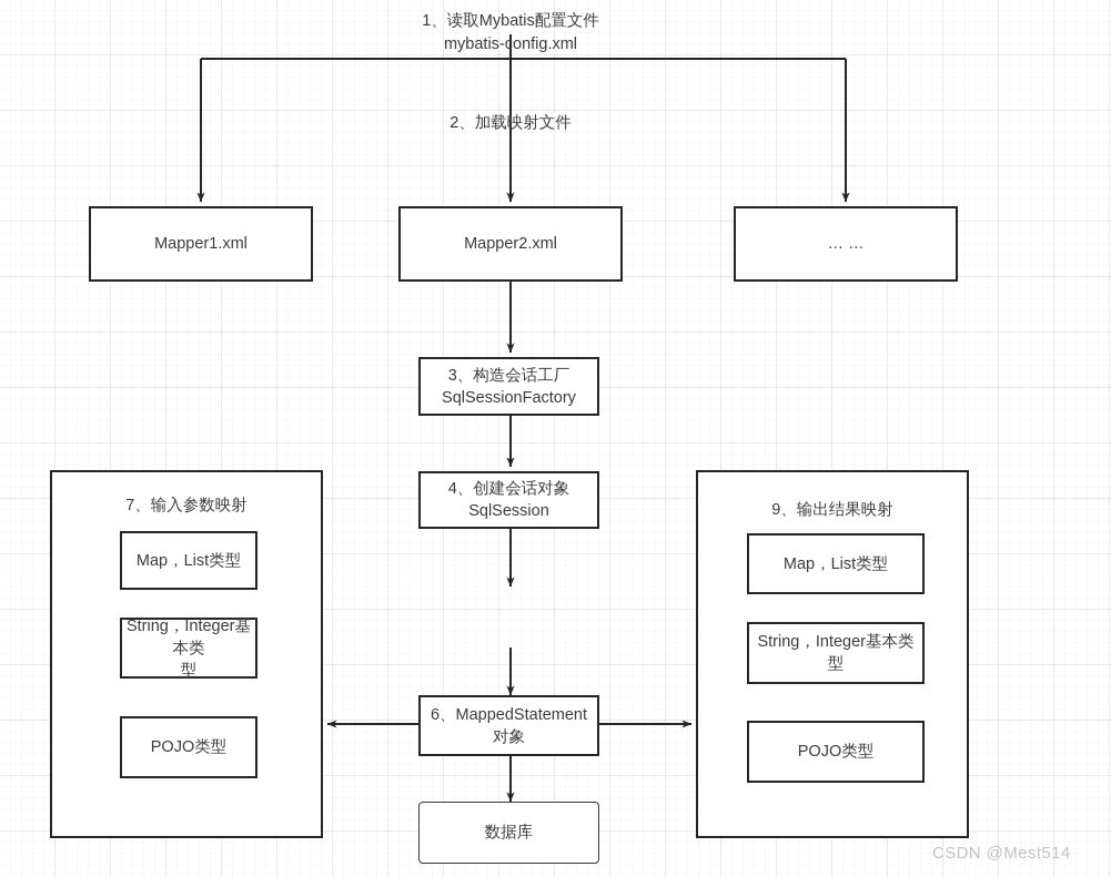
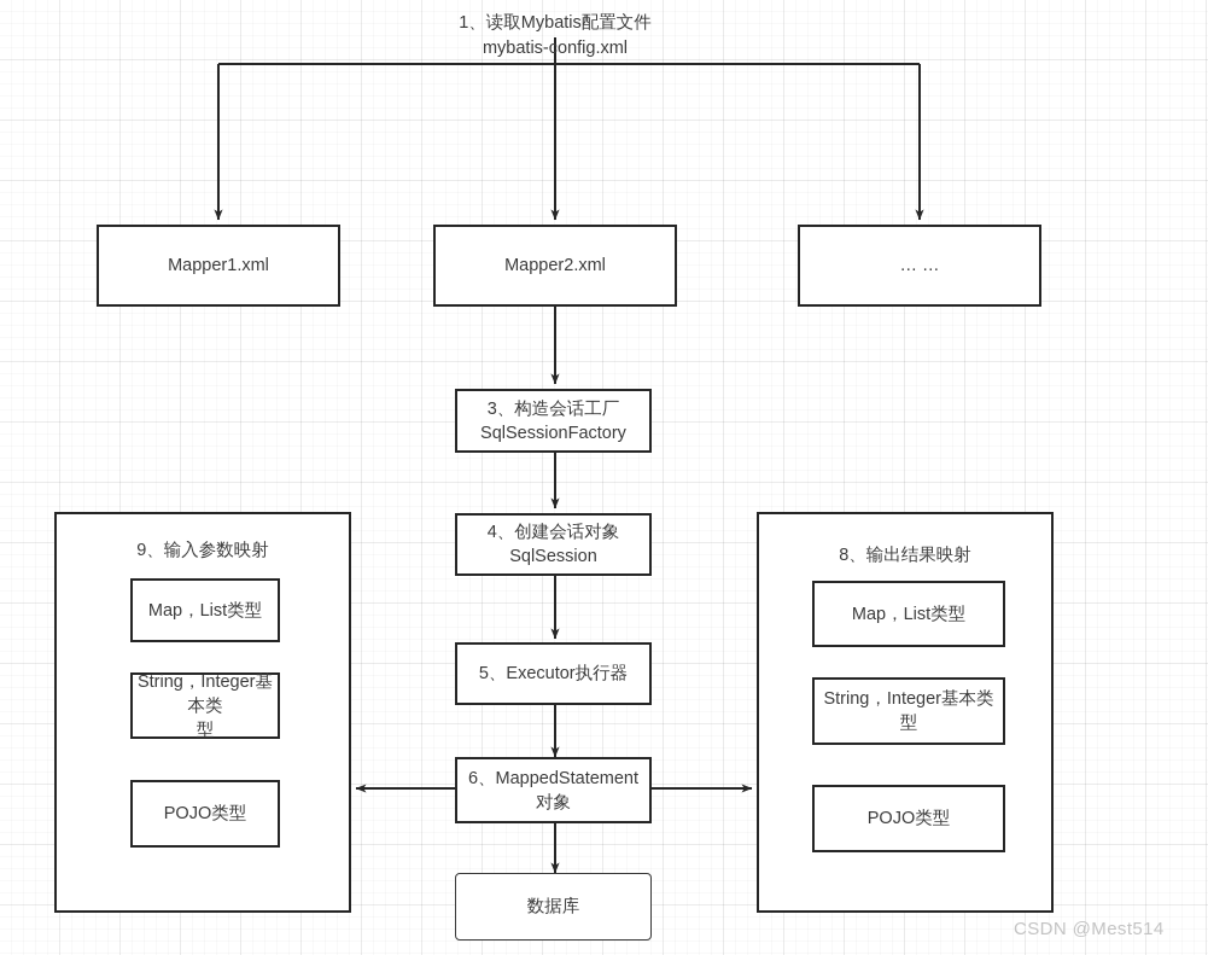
  1、读取Mybatis配置文件
  mybatis-config.xml
- 2、加载映射文件
  Mapper1.xml
  Mapper2.xml
  … …
  3、构造会话工厂
  SqlSessionFactory
  4、创建会话对象
  SqlSession
+ 5、Executor执行器
  6、MappedStatement
  对象
  数据库
- 7、输入参数映射
+ 9、输入参数映射
  Map，List类型
  String，Integer基本类
  型
  POJO类型
- 9、输出结果映射
+ 8、输出结果映射
  Map，List类型
  String，Integer基本类
  型
  POJO类型
  CSDN @Mest514
